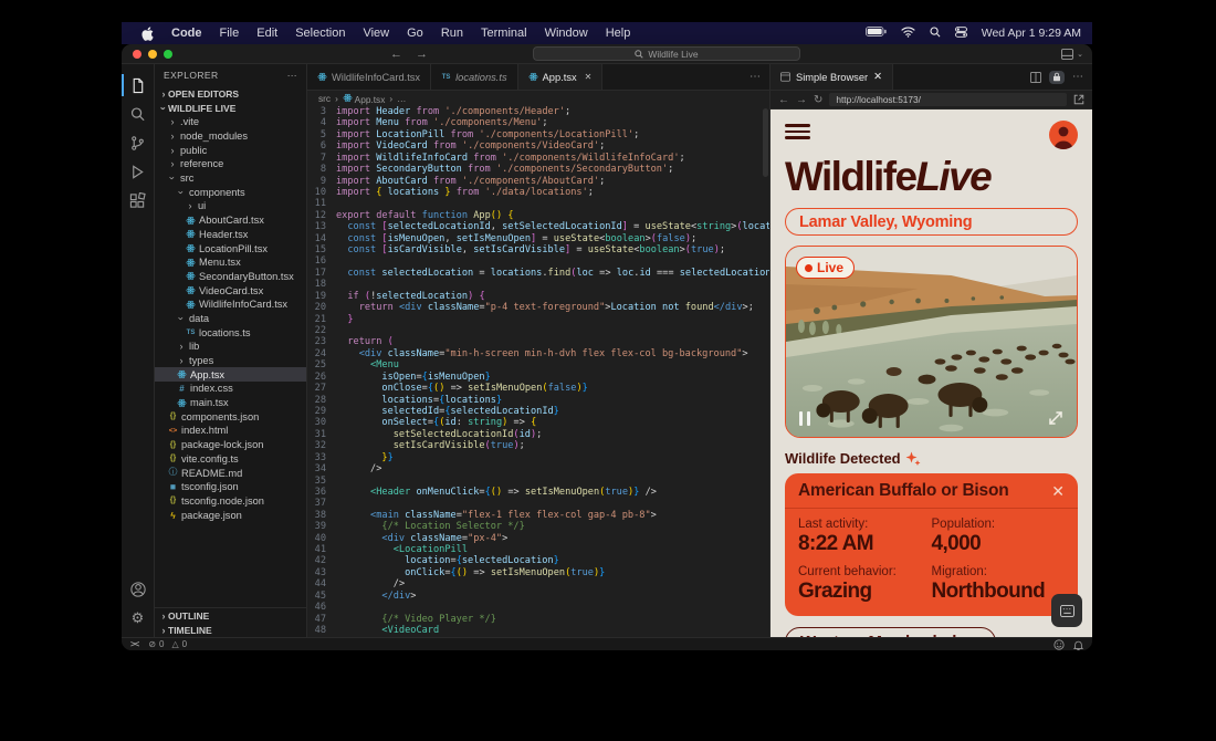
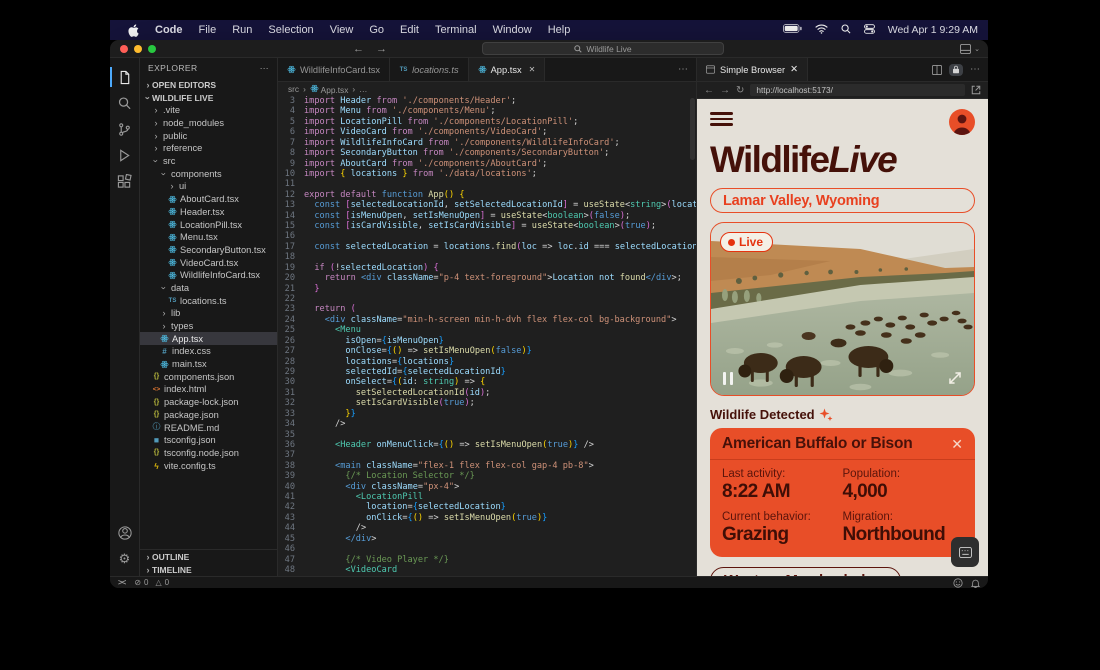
  Code
  File
- Edit
+ Run
  Selection
  View
  Go
- Run
+ Edit
  Terminal
  Window
  Help
  Wed Apr 1 9:29 AM
  ←
  →
  Wildlife Live
  ⚙
  EXPLORER
  ⋯
  ›
  OPEN EDITORS
  WILDLIFE LIVE
  ›
  .vite
  ›
  node_modules
  ›
  public
  ›
  reference
  src
  components
  ›
  ui
  AboutCard.tsx
  Header.tsx
  LocationPill.tsx
  Menu.tsx
  SecondaryButton.tsx
  VideoCard.tsx
  WildlifeInfoCard.tsx
  data
  locations.ts
  ›
  lib
  ›
  types
  App.tsx
  #
  index.css
  main.tsx
  components.json
  index.html
  package-lock.json
- vite.config.ts
+ package.json
  ⓘ
  README.md
  tsconfig.json
  tsconfig.node.json
  ϟ
- package.json
+ vite.config.ts
  ›
  OUTLINE
  ›
  TIMELINE
  WildlifeInfoCard.tsx
  locations.ts
  App.tsx
  ✕
  ⋯
  src
  ›
  App.tsx
  ›
  …
  3
  import Header from './components/Header';
  4
  import Menu from './components/Menu';
  5
  import LocationPill from './components/LocationPill';
  6
  import VideoCard from './components/VideoCard';
  7
  import WildlifeInfoCard from './components/WildlifeInfoCard';
  8
  import SecondaryButton from './components/SecondaryButton';
  9
  import AboutCard from './components/AboutCard';
  10
  import { locations } from './data/locations';
  11
  12
  export default function App() {
  13
  const [selectedLocationId, setSelectedLocationId] = useState<string>(locat
  14
  const [isMenuOpen, setIsMenuOpen] = useState<boolean>(false);
  15
  const [isCardVisible, setIsCardVisible] = useState<boolean>(true);
  16
  17
  const selectedLocation = locations.find(loc => loc.id === selectedLocation
  18
  19
  if (!selectedLocation) {
  20
  return <div className="p-4 text-foreground">Location not found</div>;
  21
  }
  22
  23
  return (
  24
  <div className="min-h-screen min-h-dvh flex flex-col bg-background">
  25
  <Menu
  26
  isOpen={isMenuOpen}
  27
  onClose={() => setIsMenuOpen(false)}
  28
  locations={locations}
  29
  selectedId={selectedLocationId}
  30
  onSelect={(id: string) => {
  31
  setSelectedLocationId(id);
  32
  setIsCardVisible(true);
  33
  }}
  34
  />
  35
  36
  <Header onMenuClick={() => setIsMenuOpen(true)} />
  37
  38
  <main className="flex-1 flex flex-col gap-4 pb-8">
  39
  {/* Location Selector */}
  40
  <div className="px-4">
  41
  <LocationPill
  42
  location={selectedLocation}
  43
  onClick={() => setIsMenuOpen(true)}
  44
  />
  45
  </div>
  46
  47
  {/* Video Player */}
  48
  <VideoCard
  Simple Browser
  ✕
  ⋯
  ←
  →
  ↻
  http://localhost:5173/
  WildlifeLive
  Lamar Valley, Wyoming
  Live
  Wildlife Detected
  American Buffalo or Bison
  ✕
  Last activity:
  8:22 AM
  Population:
  4,000
  Current behavior:
  Grazing
  Migration:
  Northbound
  ><
  ⊘
  0
  △
  0
